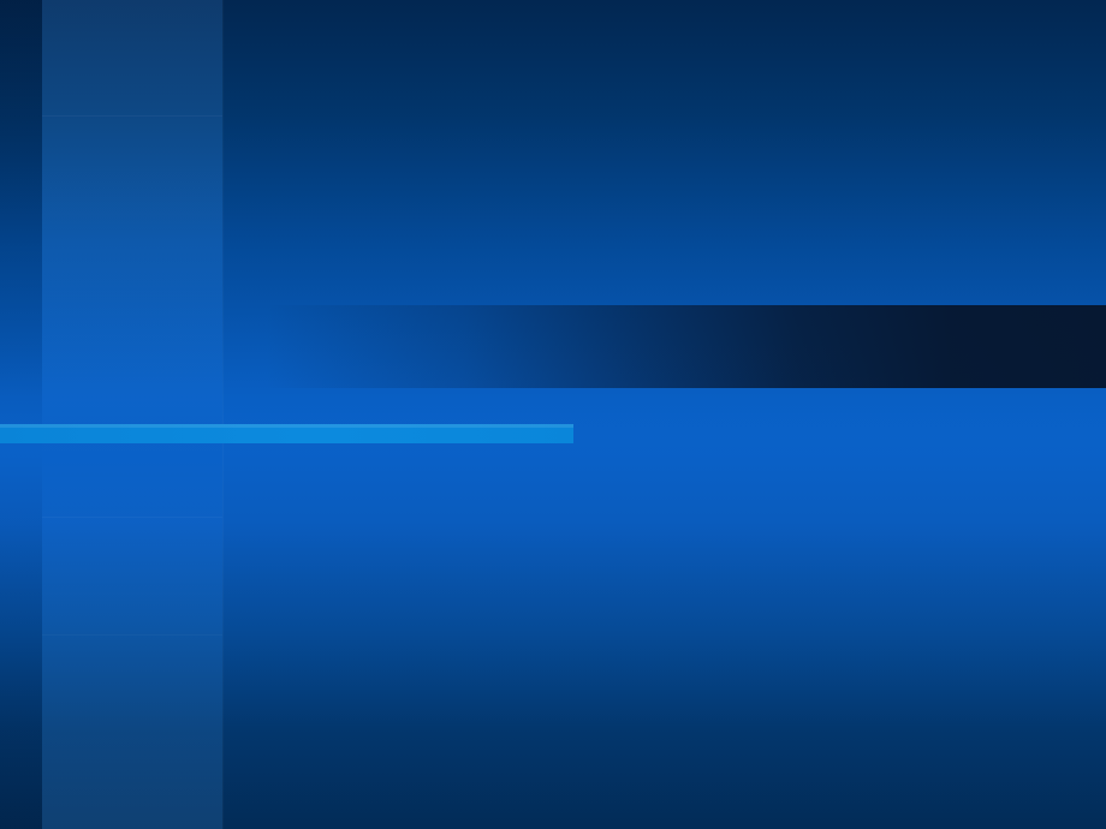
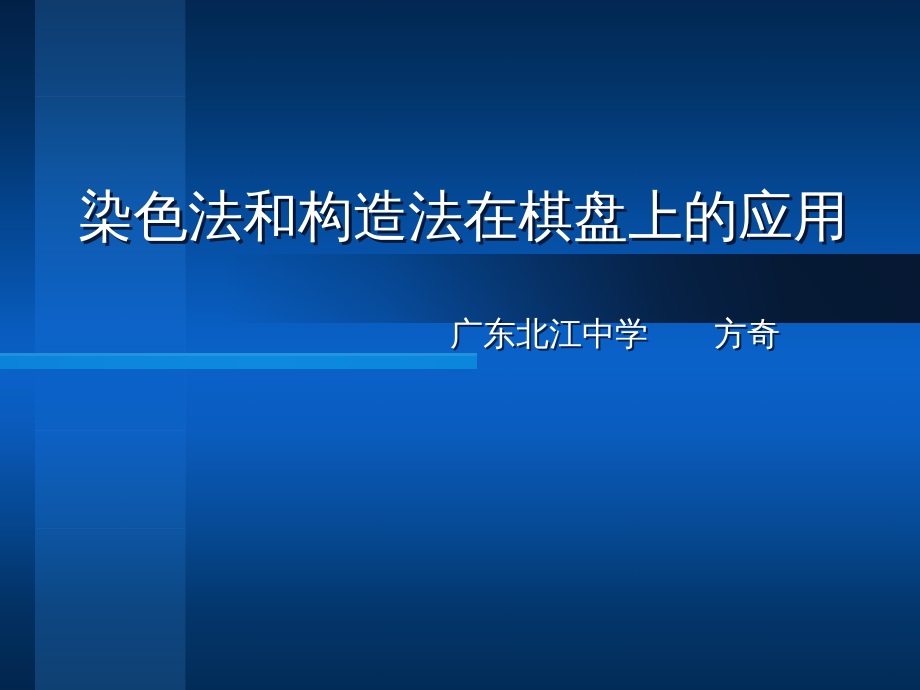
+ 染色法和构造法在棋盘上的应用
+ 广东北江中学 方奇
